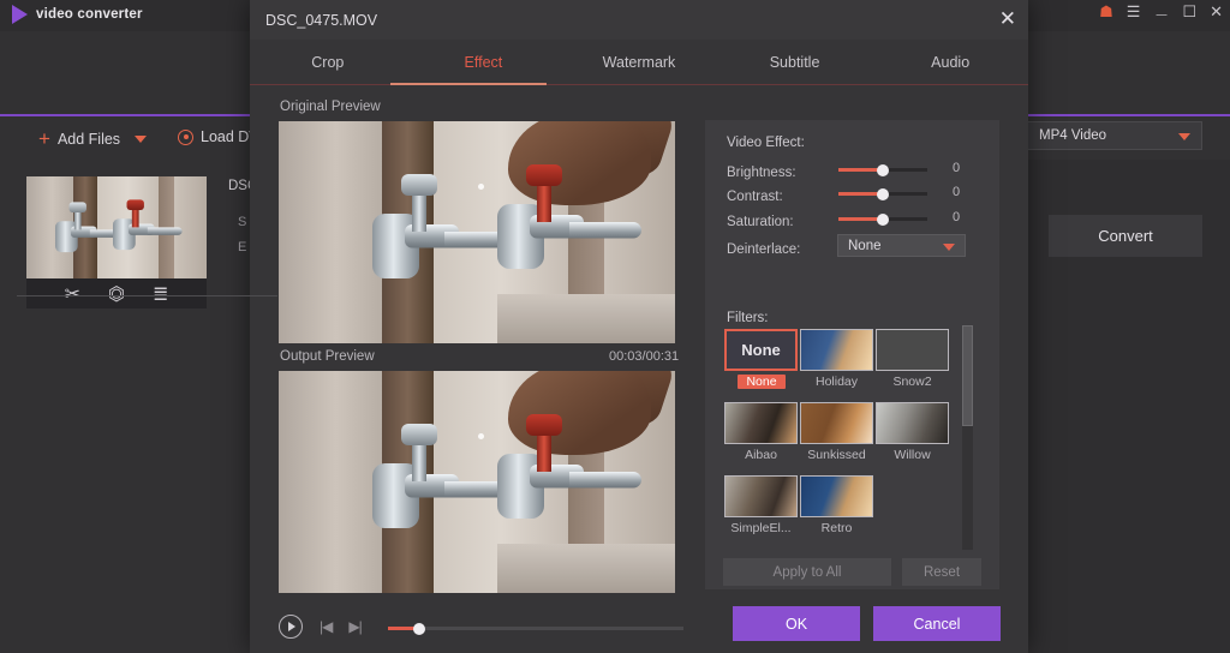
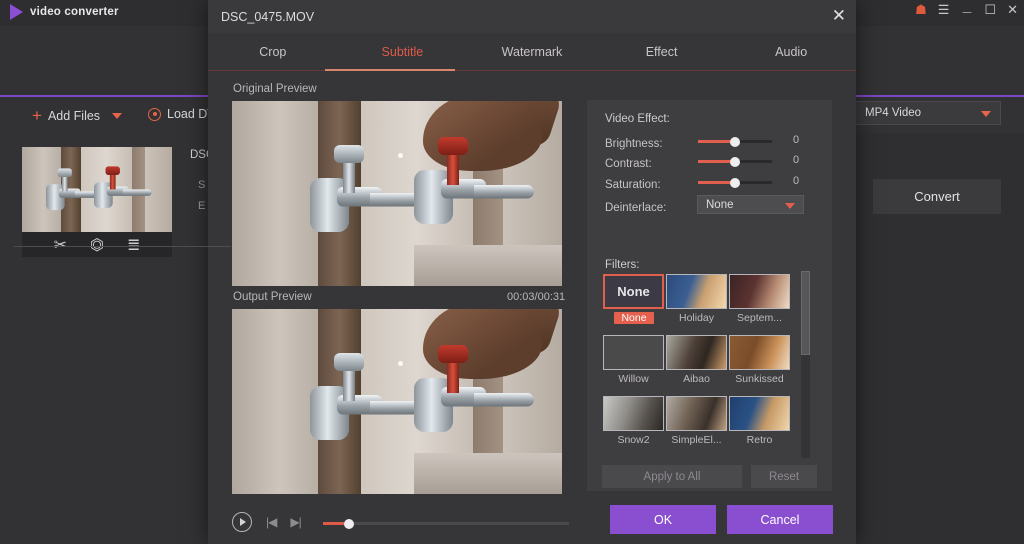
  video converter
  ☗
  ☰
  ＿
  ☐
  ✕
  +
  Add Files
  Load D
  ✂
  ⏣
  ≣
  S
  E
  MP4 Video
  Convert
  DSC_0475.MOV
  ✕
  Crop
- Effect
+ Subtitle
  Watermark
- Subtitle
+ Effect
  Audio
  Original Preview
  Output Preview
  00:03/00:31
  |◀
  ▶|
  Video Effect:
  Brightness:
  0
  Contrast:
  0
  Saturation:
  0
  Deinterlace:
  None
  Filters:
  None
  None
  Holiday
+ Septem...
- Snow2
+ Willow
  Aibao
  Sunkissed
- Willow
+ Snow2
  SimpleEl...
  Retro
  Apply to All
  Reset
  OK
  Cancel
